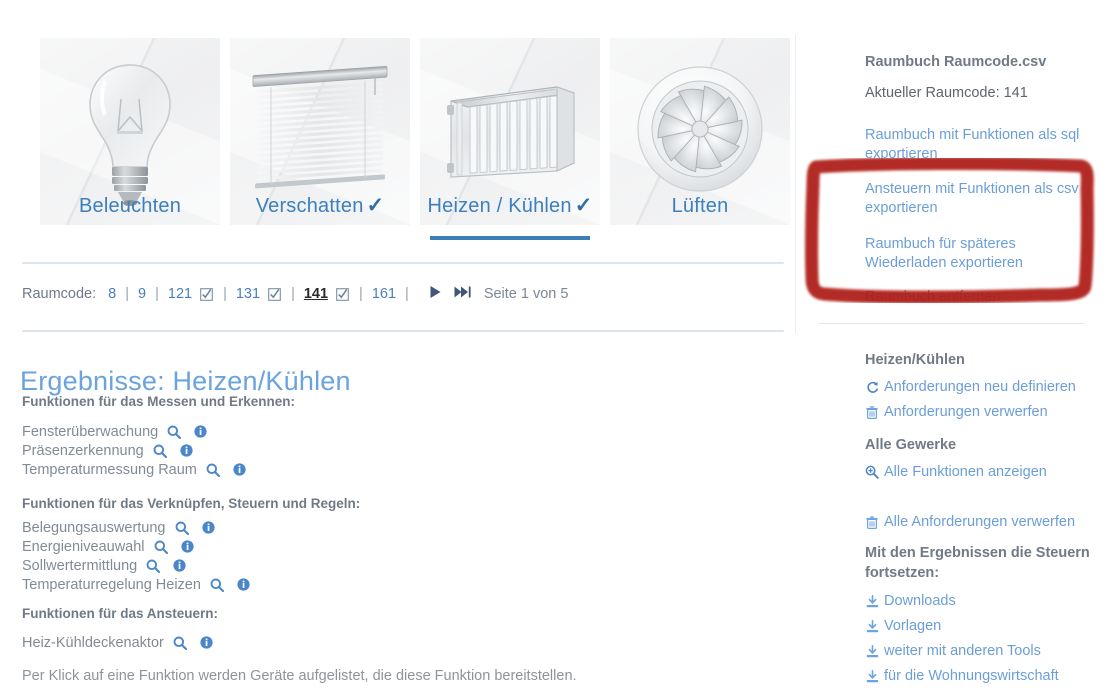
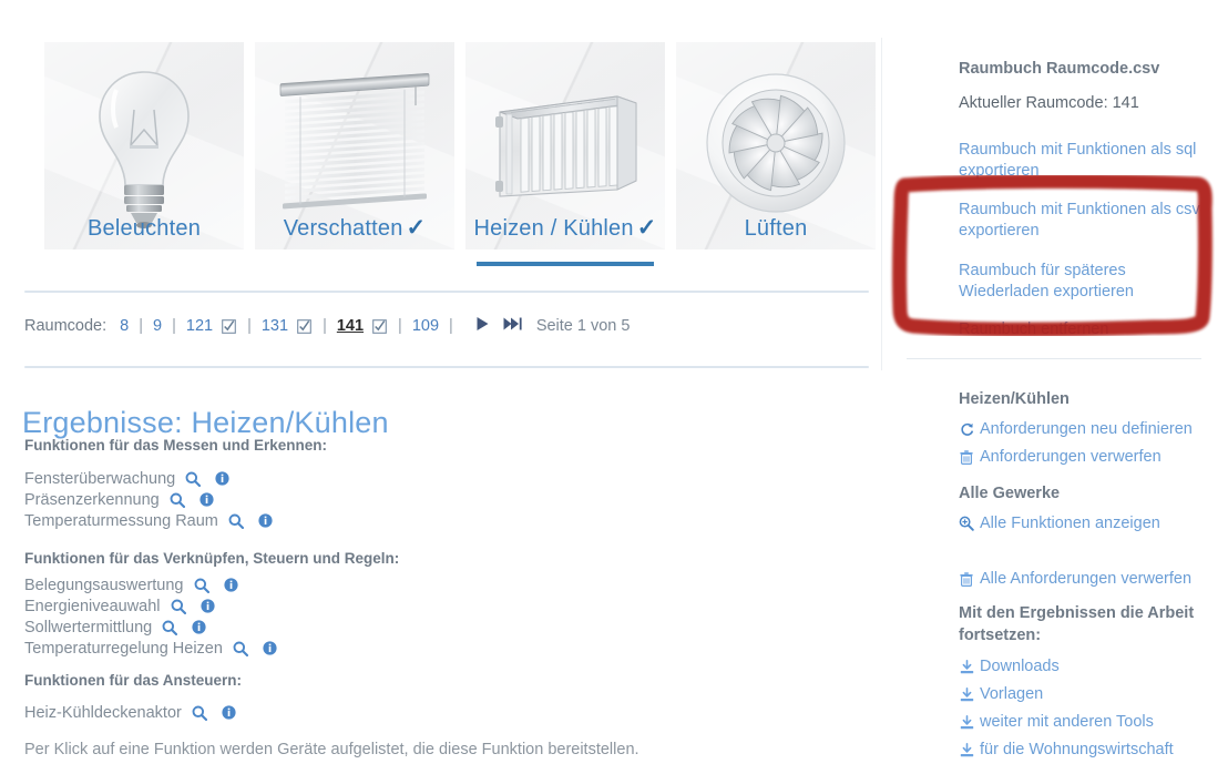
  Beleuchten
  Verschatten ✓
  Heizen / Kühlen ✓
  Lüften
  Raumcode:
  8
  |
  9
  |
  121
  |
  131
  |
  141
  |
- 161
+ 109
  |
  Seite 1 von 5
  Ergebnisse: Heizen/Kühlen
  Funktionen für das Messen und Erkennen:
  Fensterüberwachung
  Präsenzerkennung
  Temperaturmessung Raum
  Funktionen für das Verknüpfen, Steuern und Regeln:
  Belegungsauswertung
  Energieniveauwahl
  Sollwertermittlung
  Temperaturregelung Heizen
  Funktionen für das Ansteuern:
  Heiz-Kühldeckenaktor
  Per Klick auf eine Funktion werden Geräte aufgelistet, die diese Funktion bereitstellen.
  Raumbuch Raumcode.csv
  Aktueller Raumcode: 141
  Raumbuch mit Funktionen als sql exportieren
- Ansteuern mit Funktionen als csv exportieren
+ Raumbuch mit Funktionen als csv exportieren
  Raumbuch für späteres Wiederladen exportieren
  Heizen/Kühlen
  Anforderungen neu definieren
  Anforderungen verwerfen
  Alle Gewerke
  Alle Funktionen anzeigen
  Alle Anforderungen verwerfen
- Mit den Ergebnissen die Steuern fortsetzen:
+ Mit den Ergebnissen die Arbeit fortsetzen:
  Downloads
  Vorlagen
  weiter mit anderen Tools
  für die Wohnungswirtschaft
